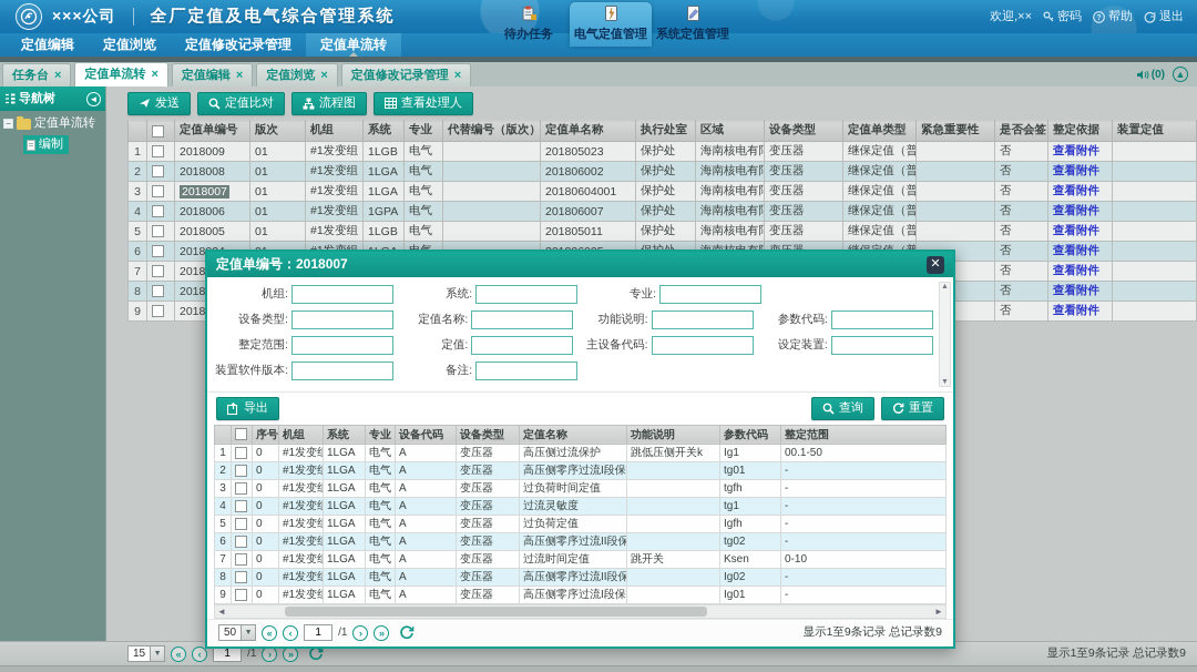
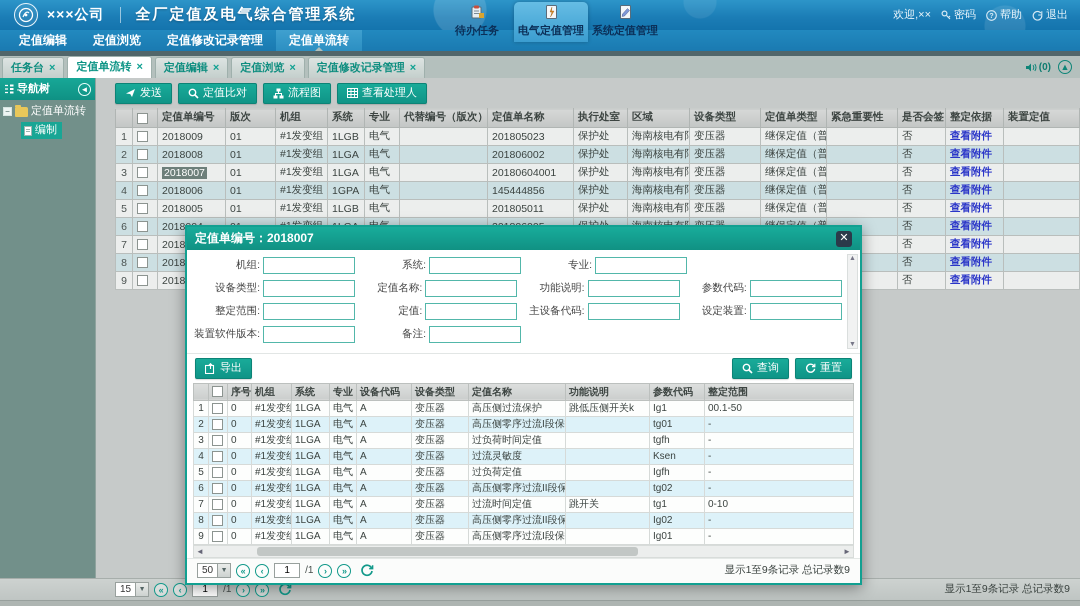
  ×××公司
  全厂定值及电气综合管理系统
  待办任务
  电气定值管理
  系统定值管理
  欢迎,××
  密码
  帮助
  退出
  定值编辑
  定值浏览
  定值修改记录管理
  定值单流转
  任务台
  ×
  定值单流转
  ×
  定值编辑
  ×
  定值浏览
  ×
  定值修改记录管理
  ×
  (0)
  ▲
  导航树
  ◄
  −
  定值单流转
  编制
  发送
  定值比对
  流程图
  查看处理人
  		定值单编号	版次	机组	系统	专业	代替编号（版次）	定值单名称	执行处室	区域	设备类型	定值单类型	紧急重要性	是否会签	整定依据	装置定值
  1		2018009	01	#1发变组	1LGB	电气		201805023	保护处	海南核电有	变压器	继保定值（普		否	查看附件
  2		2018008	01	#1发变组	1LGA	电气		201806002	保护处	海南核电有	变压器	继保定值（普		否	查看附件
  3		2018007	01	#1发变组	1LGA	电气		20180604001	保护处	海南核电有	变压器	继保定值（普		否	查看附件
- 4		2018006	01	#1发变组	1GPA	电气		201806007	保护处	海南核电有	变压器	继保定值（普		否	查看附件
+ 4		2018006	01	#1发变组	1GPA	电气		145444856	保护处	海南核电有	变压器	继保定值（普		否	查看附件
  5		2018005	01	#1发变组	1LGB	电气		201805011	保护处	海南核电有	变压器	继保定值（普		否	查看附件
  7		2018												否	查看附件
  8		2018												否	查看附件
  9		2018												否	查看附件
  15
  «
  ‹
  1
  /1
  ›
  »
  显示1至9条记录 总记录数9
  定值单编号：2018007
  ✕
  机组:
  系统:
  专业:
  设备类型:
  定值名称:
  功能说明:
  参数代码:
  整定范围:
  定值:
  主设备代码:
  设定装置:
  装置软件版本:
  备注:
  导出
  查询
  重置
  		序号	机组	系统	专业	设备代码	设备类型	定值名称	功能说明	参数代码	整定范围
  1		0	#1发变	1LGA	电气	A	变压器	高压侧过流保护	跳低压侧开关k	Ig1	00.1-50
  2		0	#1发变	1LGA	电气	A	变压器	高压侧零序过流I段保		tg01	-
  3		0	#1发变	1LGA	电气	A	变压器	过负荷时间定值		tgfh	-
- 4		0	#1发变	1LGA	电气	A	变压器	过流灵敏度		tg1	-
+ 4		0	#1发变	1LGA	电气	A	变压器	过流灵敏度		Ksen	-
  5		0	#1发变	1LGA	电气	A	变压器	过负荷定值		Igfh	-
  6		0	#1发变	1LGA	电气	A	变压器	高压侧零序过流II段保		tg02	-
- 7		0	#1发变	1LGA	电气	A	变压器	过流时间定值	跳开关	Ksen	0-10
+ 7		0	#1发变	1LGA	电气	A	变压器	过流时间定值	跳开关	tg1	0-10
  8		0	#1发变	1LGA	电气	A	变压器	高压侧零序过流II段保		Ig02	-
  9		0	#1发变	1LGA	电气	A	变压器	高压侧零序过流I段保		Ig01	-
  ◄
  ►
  50
  «
  ‹
  1
  /1
  ›
  »
  显示1至9条记录 总记录数9
